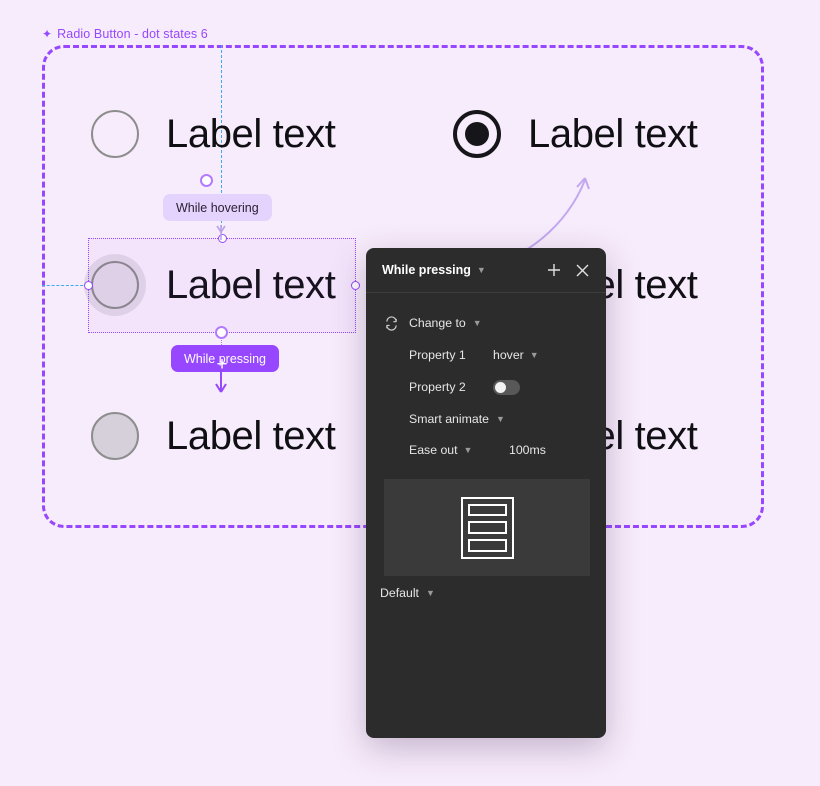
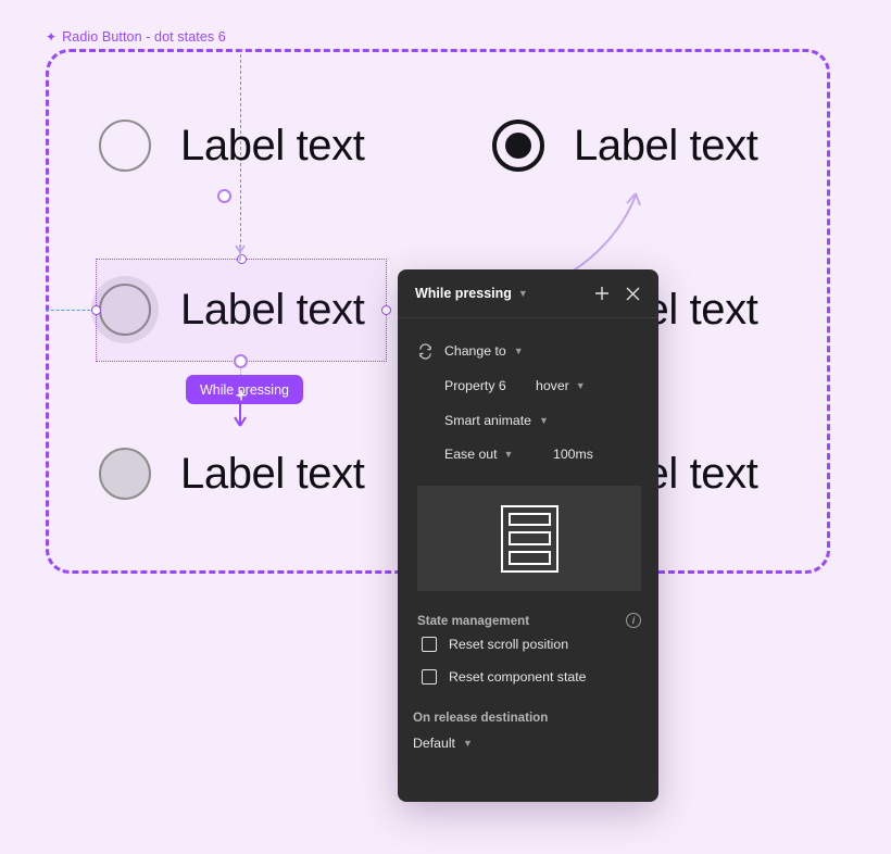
  ✦
  Radio Button - dot states 6
  Label text
  Label text
  Label text
  Label text
- While hovering
  While pressing
  +
  While pressing
  ▼
  Change to
  ▼
- Property 1
+ Property 6
  hover
  ▼
- Property 2
  Smart animate
  ▼
  Ease out
  ▼
  100ms
+ State management
+ i
+ Reset scroll position
+ Reset component state
+ On release destination
  Default
  ▼
